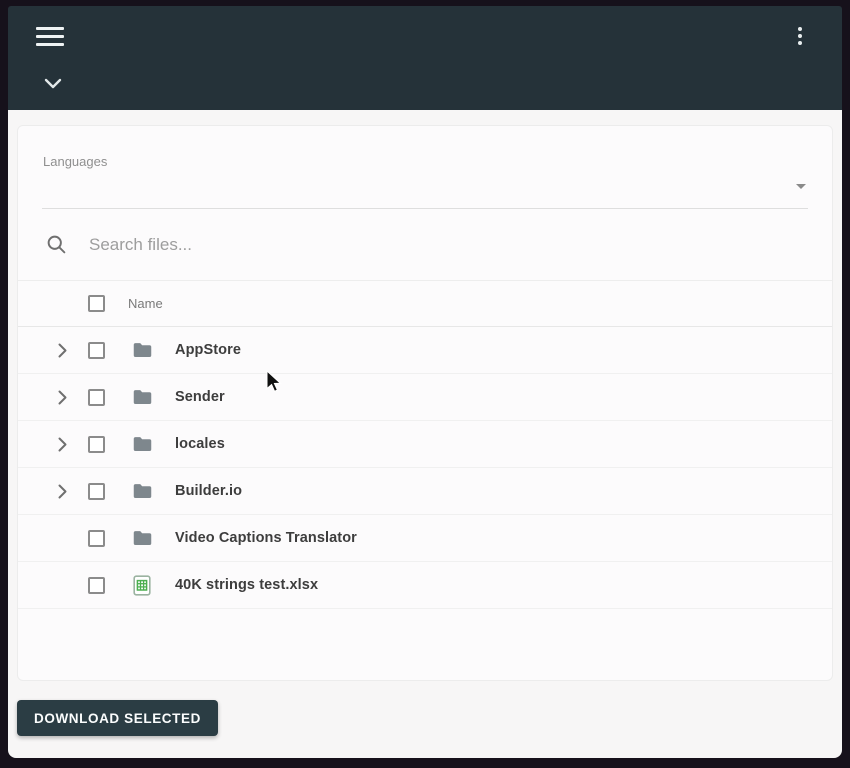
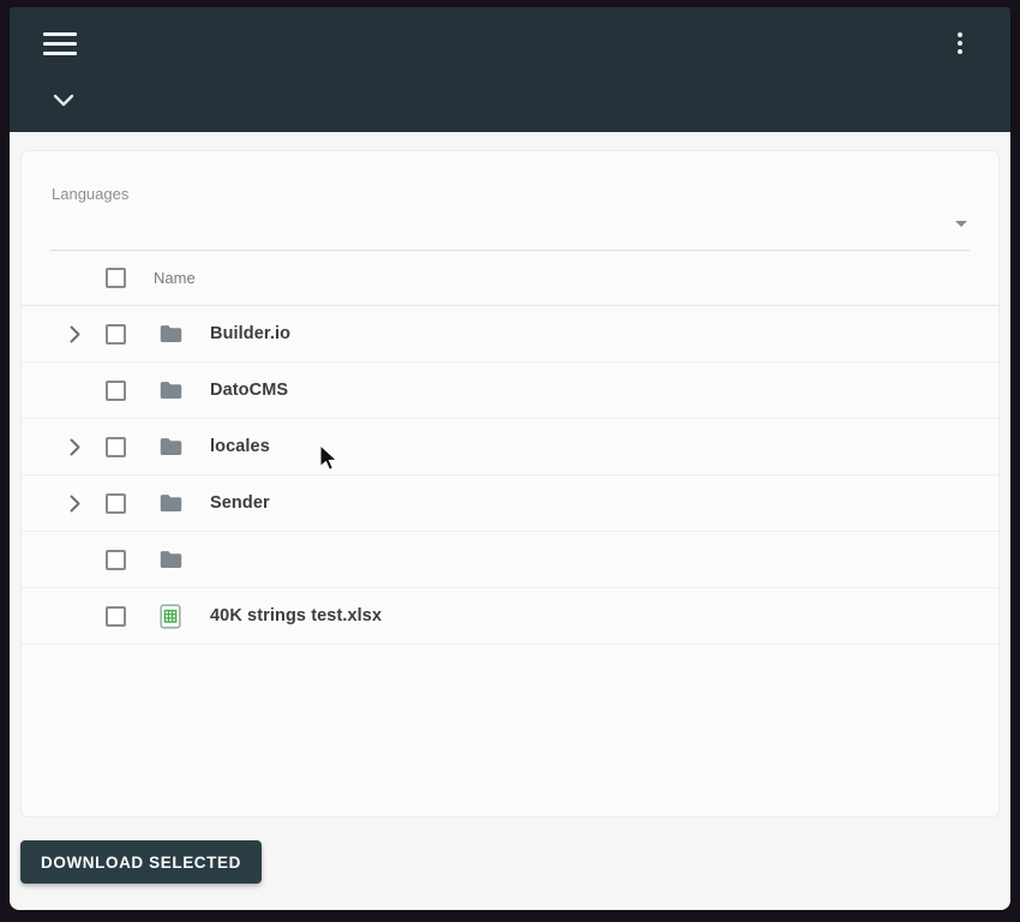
  Languages
- Search files...
  Name
- AppStore
- Sender
+ Builder.io
+ DatoCMS
  locales
- Builder.io
+ Sender
- Video Captions Translator
  40K strings test.xlsx
  DOWNLOAD SELECTED
